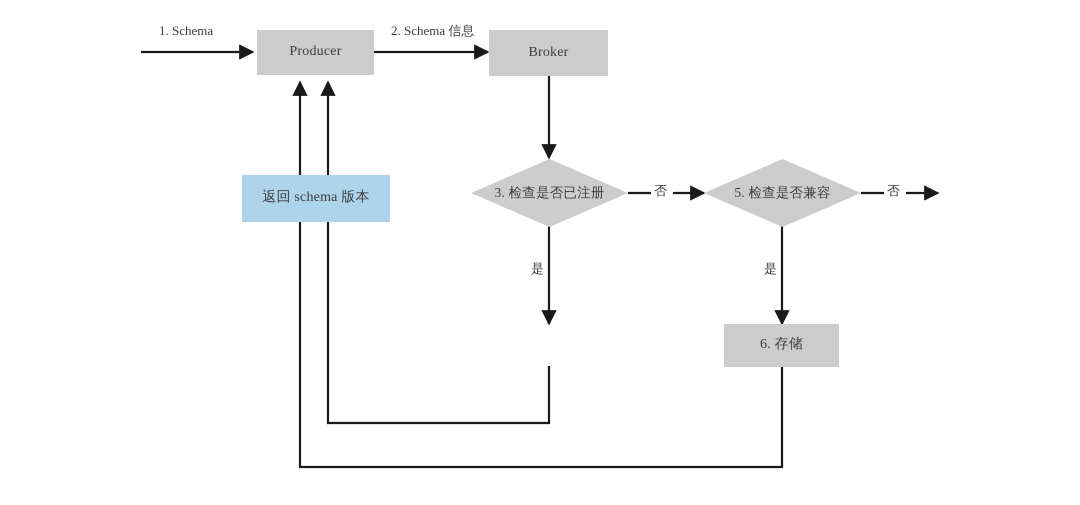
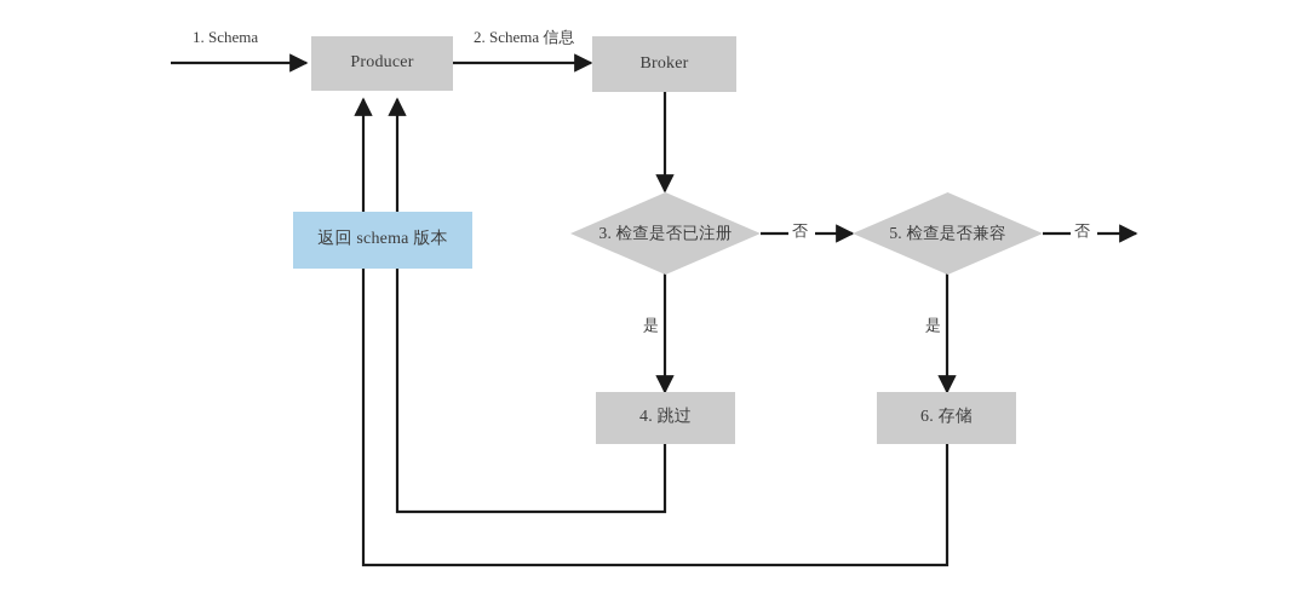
  Producer
  Broker
  返回 schema 版本
  3. 检查是否已注册
  5. 检查是否兼容
+ 4. 跳过
  6. 存储
  1. Schema
  2. Schema 信息
  否
  是
  否
  是
